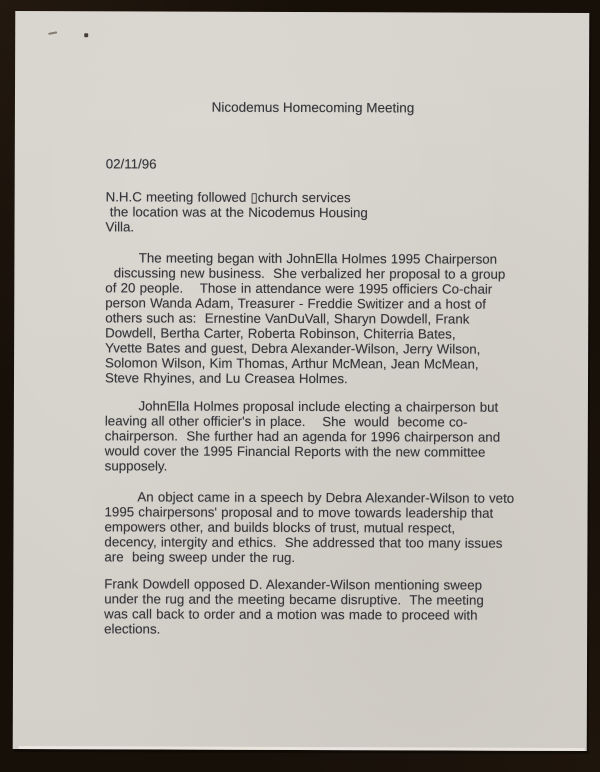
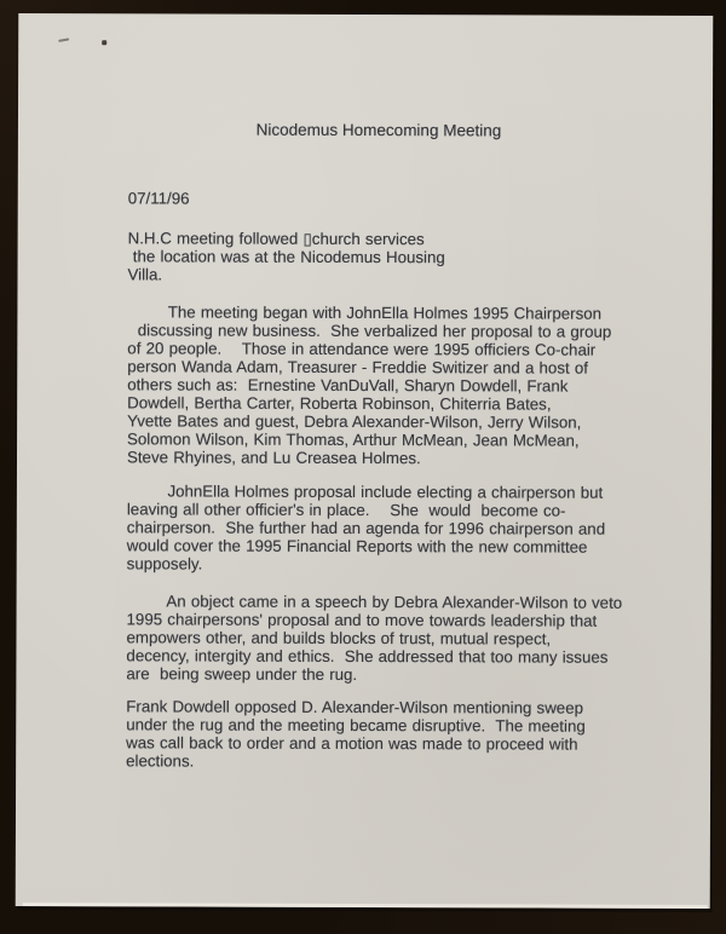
  Nicodemus Homecoming Meeting
- 02/11/96
+ 07/11/96
  N.H.C meeting followed ▯church services
  the location was at the Nicodemus Housing
  Villa.
  The meeting began with JohnElla Holmes 1995 Chairperson
  discussing new business. She verbalized her proposal to a group
  of 20 people. Those in attendance were 1995 officiers Co-chair
  person Wanda Adam, Treasurer - Freddie Switizer and a host of
  others such as: Ernestine VanDuVall, Sharyn Dowdell, Frank
  Dowdell, Bertha Carter, Roberta Robinson, Chiterria Bates,
  Yvette Bates and guest, Debra Alexander-Wilson, Jerry Wilson,
  Solomon Wilson, Kim Thomas, Arthur McMean, Jean McMean,
  Steve Rhyines, and Lu Creasea Holmes.
  JohnElla Holmes proposal include electing a chairperson but
  leaving all other officier's in place. She would become co-
  chairperson. She further had an agenda for 1996 chairperson and
  would cover the 1995 Financial Reports with the new committee
  supposely.
  An object came in a speech by Debra Alexander-Wilson to veto
  1995 chairpersons' proposal and to move towards leadership that
  empowers other, and builds blocks of trust, mutual respect,
  decency, intergity and ethics. She addressed that too many issues
  are being sweep under the rug.
  Frank Dowdell opposed D. Alexander-Wilson mentioning sweep
  under the rug and the meeting became disruptive. The meeting
  was call back to order and a motion was made to proceed with
  elections.
